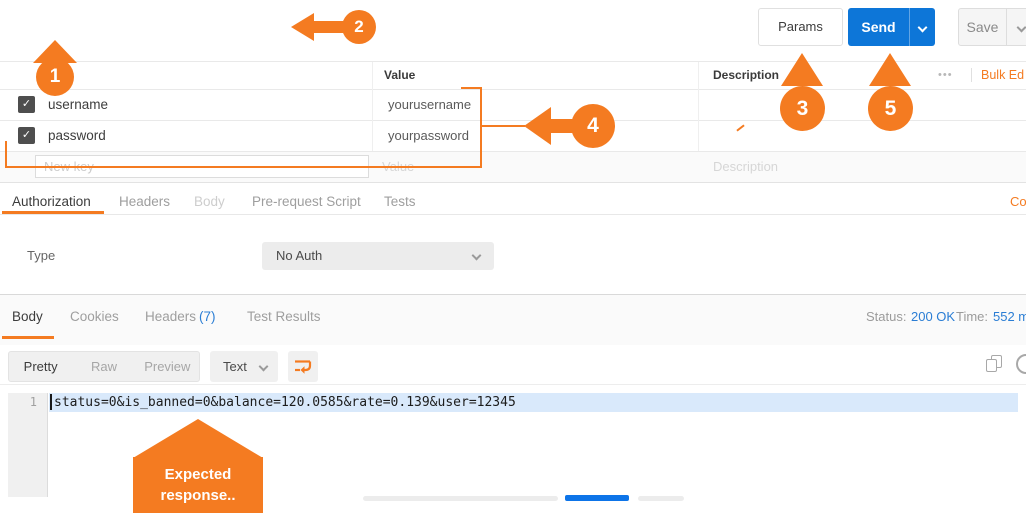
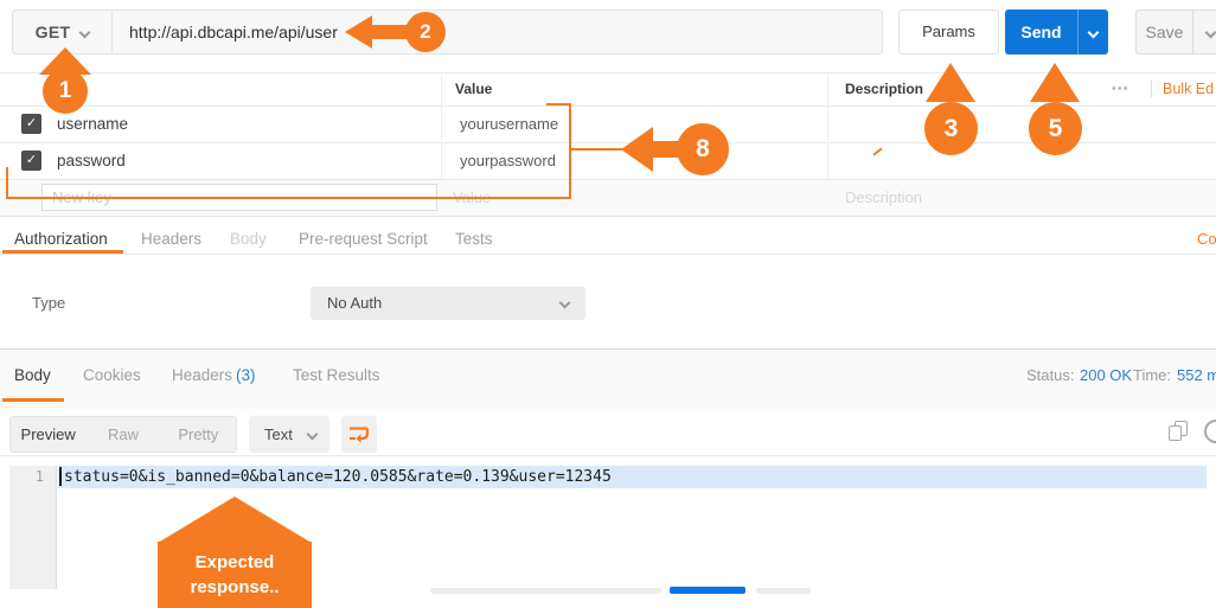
+ GET
+ http://api.dbcapi.me/api/user
  Params
  Send
  Save
  Value
  Description
  •••
  Bulk Ed
  ✓
  username
  yourusername
  ✓
  password
  yourpassword
  Description
  Authorization
  Headers
  Body
  Pre-request Script
  Tests
  Co
  Type
  No Auth
  Body
  Cookies
  Headers
- (7)
+ (3)
  Test Results
  Status:
  200 OK
  Time:
  552 m
- Pretty
+ Preview
  Raw
- Preview
+ Pretty
  Text
  1
  status=0&is_banned=0&balance=120.0585&rate=0.139&user=12345
  1
  2
  3
  5
- 4
+ 8
  Expected
  response..
